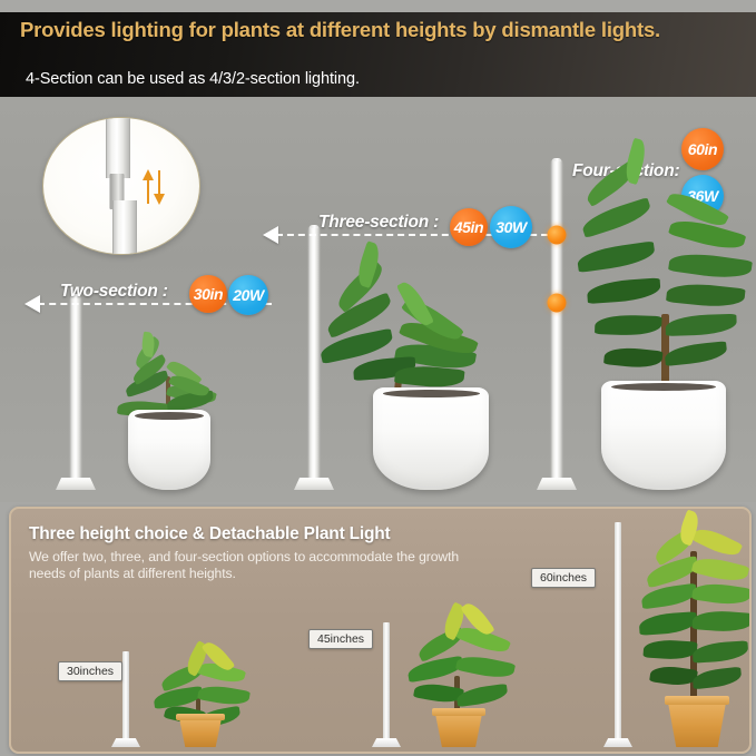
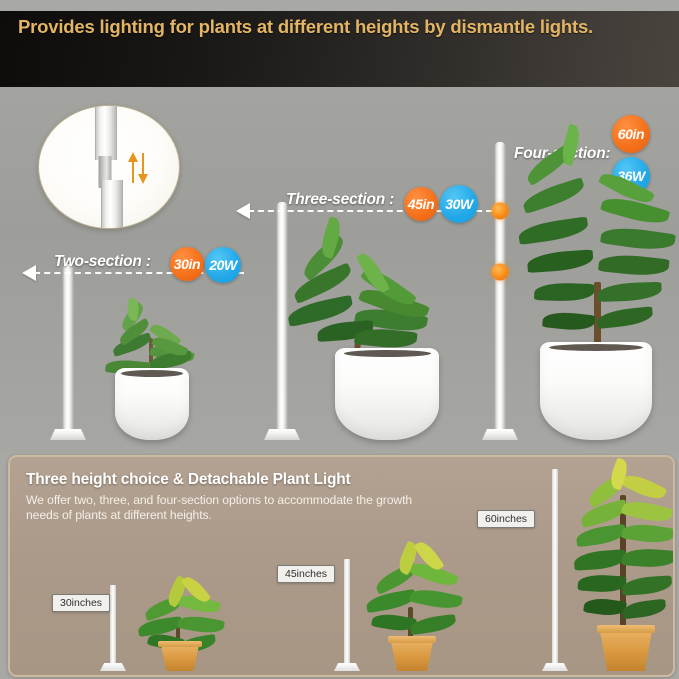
  Provides lighting for plants at different heights by dismantle lights.
- 4-Section can be used as 4/3/2-section lighting.
  Two-section :
  30in
  20W
  Three-section :
  45in
  30W
  60in
  36W
  Three height choice & Detachable Plant Light
  We offer two, three, and four-section options to accommodate the growth needs of plants at different heights.
  30inches
  45inches
  60inches
